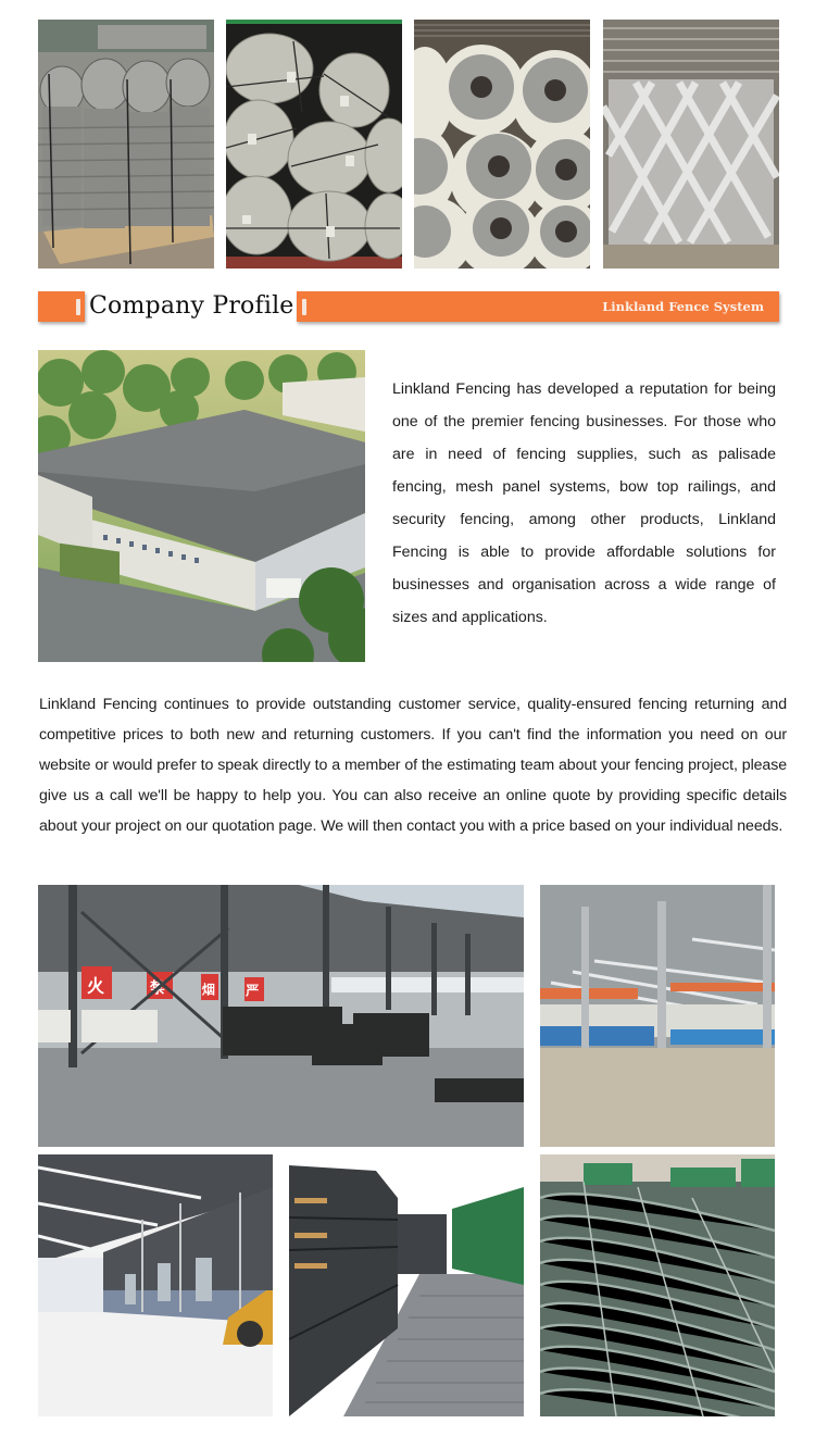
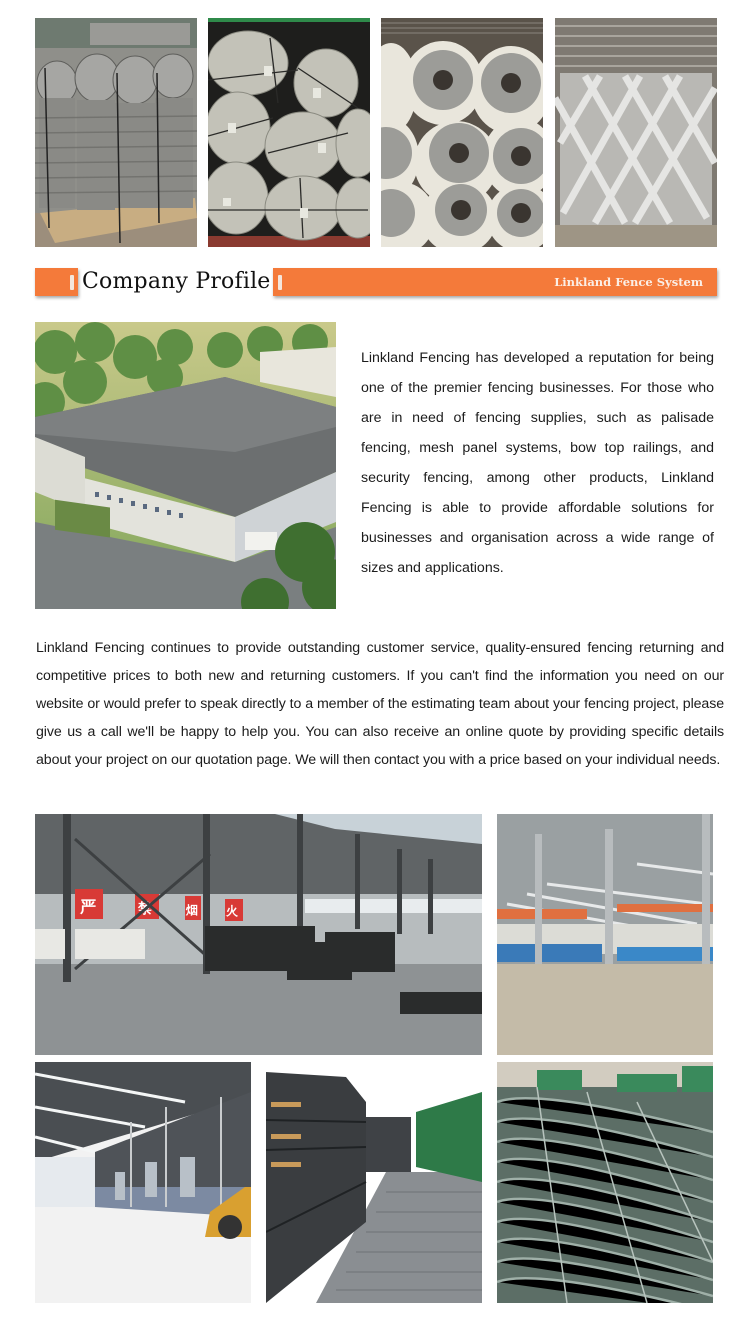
  Company Profile
  Linkland Fence System
  Linkland Fencing has developed a reputation for being one of the premier fencing businesses. For those who are in need of fencing supplies, such as palisade fencing, mesh panel systems, bow top railings, and security fencing, among other products, Linkland Fencing is able to provide affordable solutions for businesses and organisation across a wide range of sizes and applications.
  Linkland Fencing continues to provide outstanding customer service, quality-ensured fencing returning and competitive prices to both new and returning customers. If you can't find the information you need on our website or would prefer to speak directly to a member of the estimating team about your fencing project, please give us a call we'll be happy to help you. You can also receive an online quote by providing specific details about your project on our quotation page. We will then contact you with a price based on your individual needs.
- 火
+ 严
  烟
- 严
+ 火
